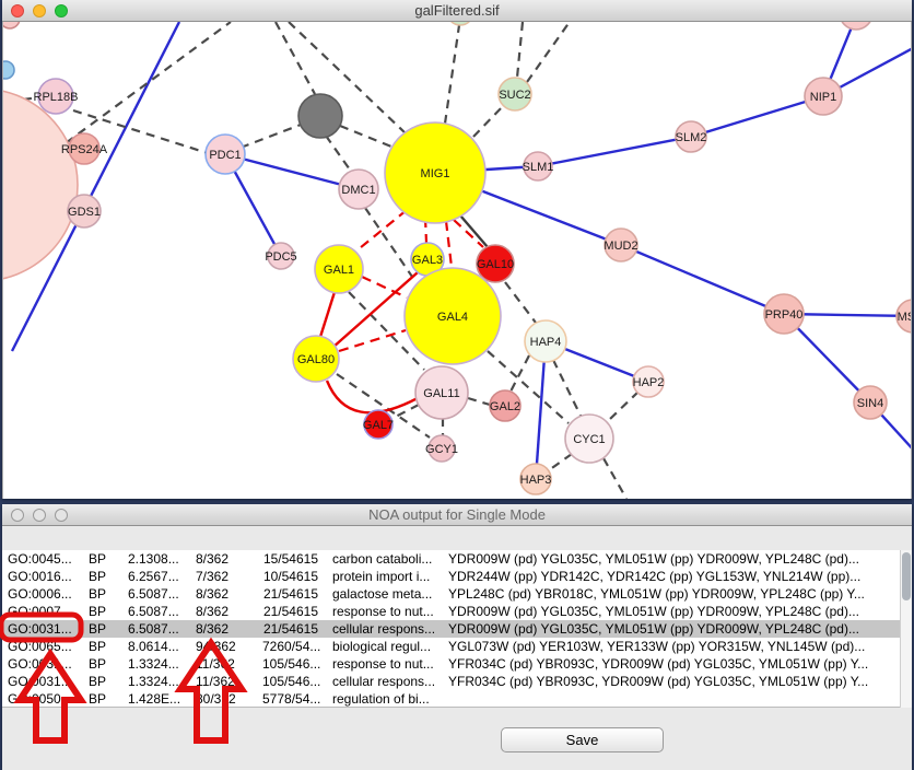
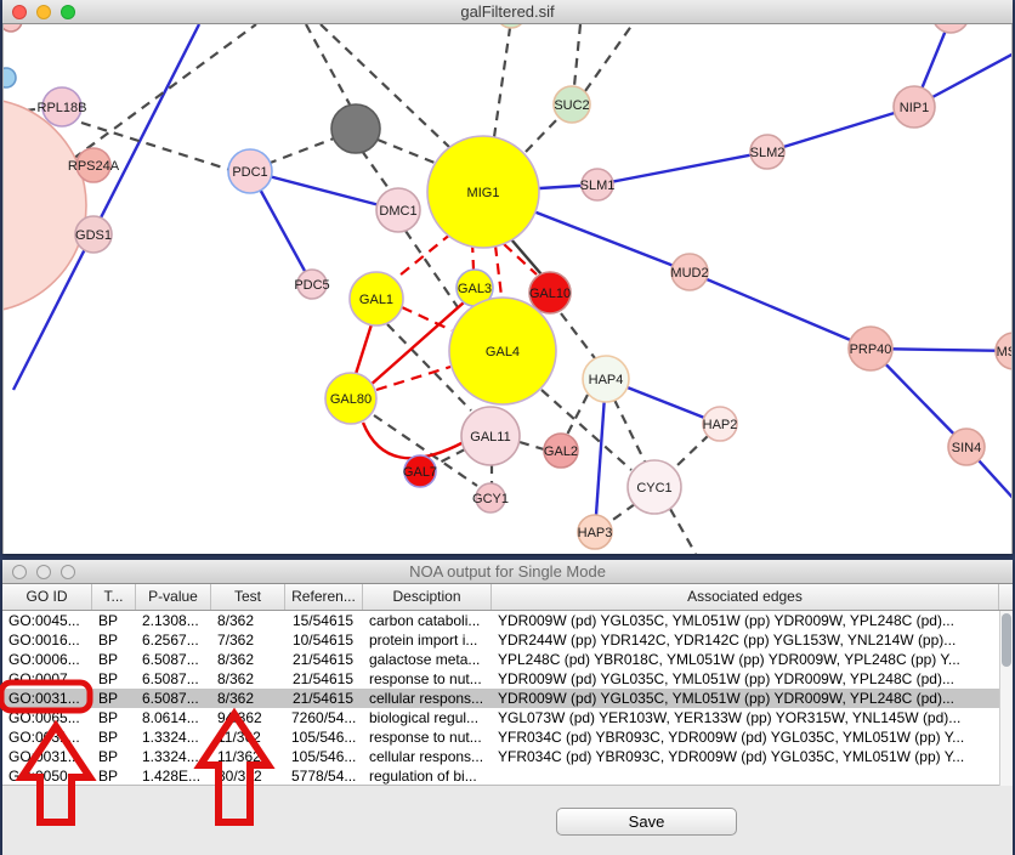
  galFiltered.sif
  RPL18B
  RPS24A
  GDS1
  PDC1
  DMC1
  MIG1
  SUC2
  SLM1
  SLM2
  NIP1
  MUD2
  PRP40
  SIN4
  PDC5
  GAL1
  GAL3
  GAL10
  GAL4
  GAL80
  HAP4
  HAP2
  GAL11
  GAL2
  GAL7
  GCY1
  CYC1
  HAP3
  NOA output for Single Mode
+ GO ID
+ T...
+ P-value
+ Test
+ Referen...
+ Desciption
+ Associated edges
  GO:0045...
  BP
  2.1308...
  8/362
  15/54615
  carbon cataboli...
  YDR009W (pd) YGL035C, YML051W (pp) YDR009W, YPL248C (pd)...
  GO:0016...
  BP
  6.2567...
  7/362
  10/54615
  protein import i...
  YDR244W (pp) YDR142C, YDR142C (pp) YGL153W, YNL214W (pp)...
  GO:0006...
  BP
  6.5087...
  8/362
  21/54615
  galactose meta...
  YPL248C (pd) YBR018C, YML051W (pp) YDR009W, YPL248C (pp) Y...
  GO:0007...
  BP
  6.5087...
  8/362
  21/54615
  response to nut...
  YDR009W (pd) YGL035C, YML051W (pp) YDR009W, YPL248C (pd)...
  GO:0031...
  BP
  6.5087...
  8/362
  21/54615
  cellular respons...
  YDR009W (pd) YGL035C, YML051W (pp) YDR009W, YPL248C (pd)...
  GO:0065...
  BP
  8.0614...
  7260/54...
  biological regul...
  YGL073W (pd) YER103W, YER133W (pp) YOR315W, YNL145W (pd)...
  GO:03...
  BP
  1.3324...
  105/546...
  response to nut...
  YFR034C (pd) YBR093C, YDR009W (pd) YGL035C, YML051W (pp) Y...
  BP
  1.3324...
  11/362
  105/546...
  cellular respons...
  YFR034C (pd) YBR093C, YDR009W (pd) YGL035C, YML051W (pp) Y...
  BP
  1.428E...
  5778/54...
  regulation of bi...
  Save
